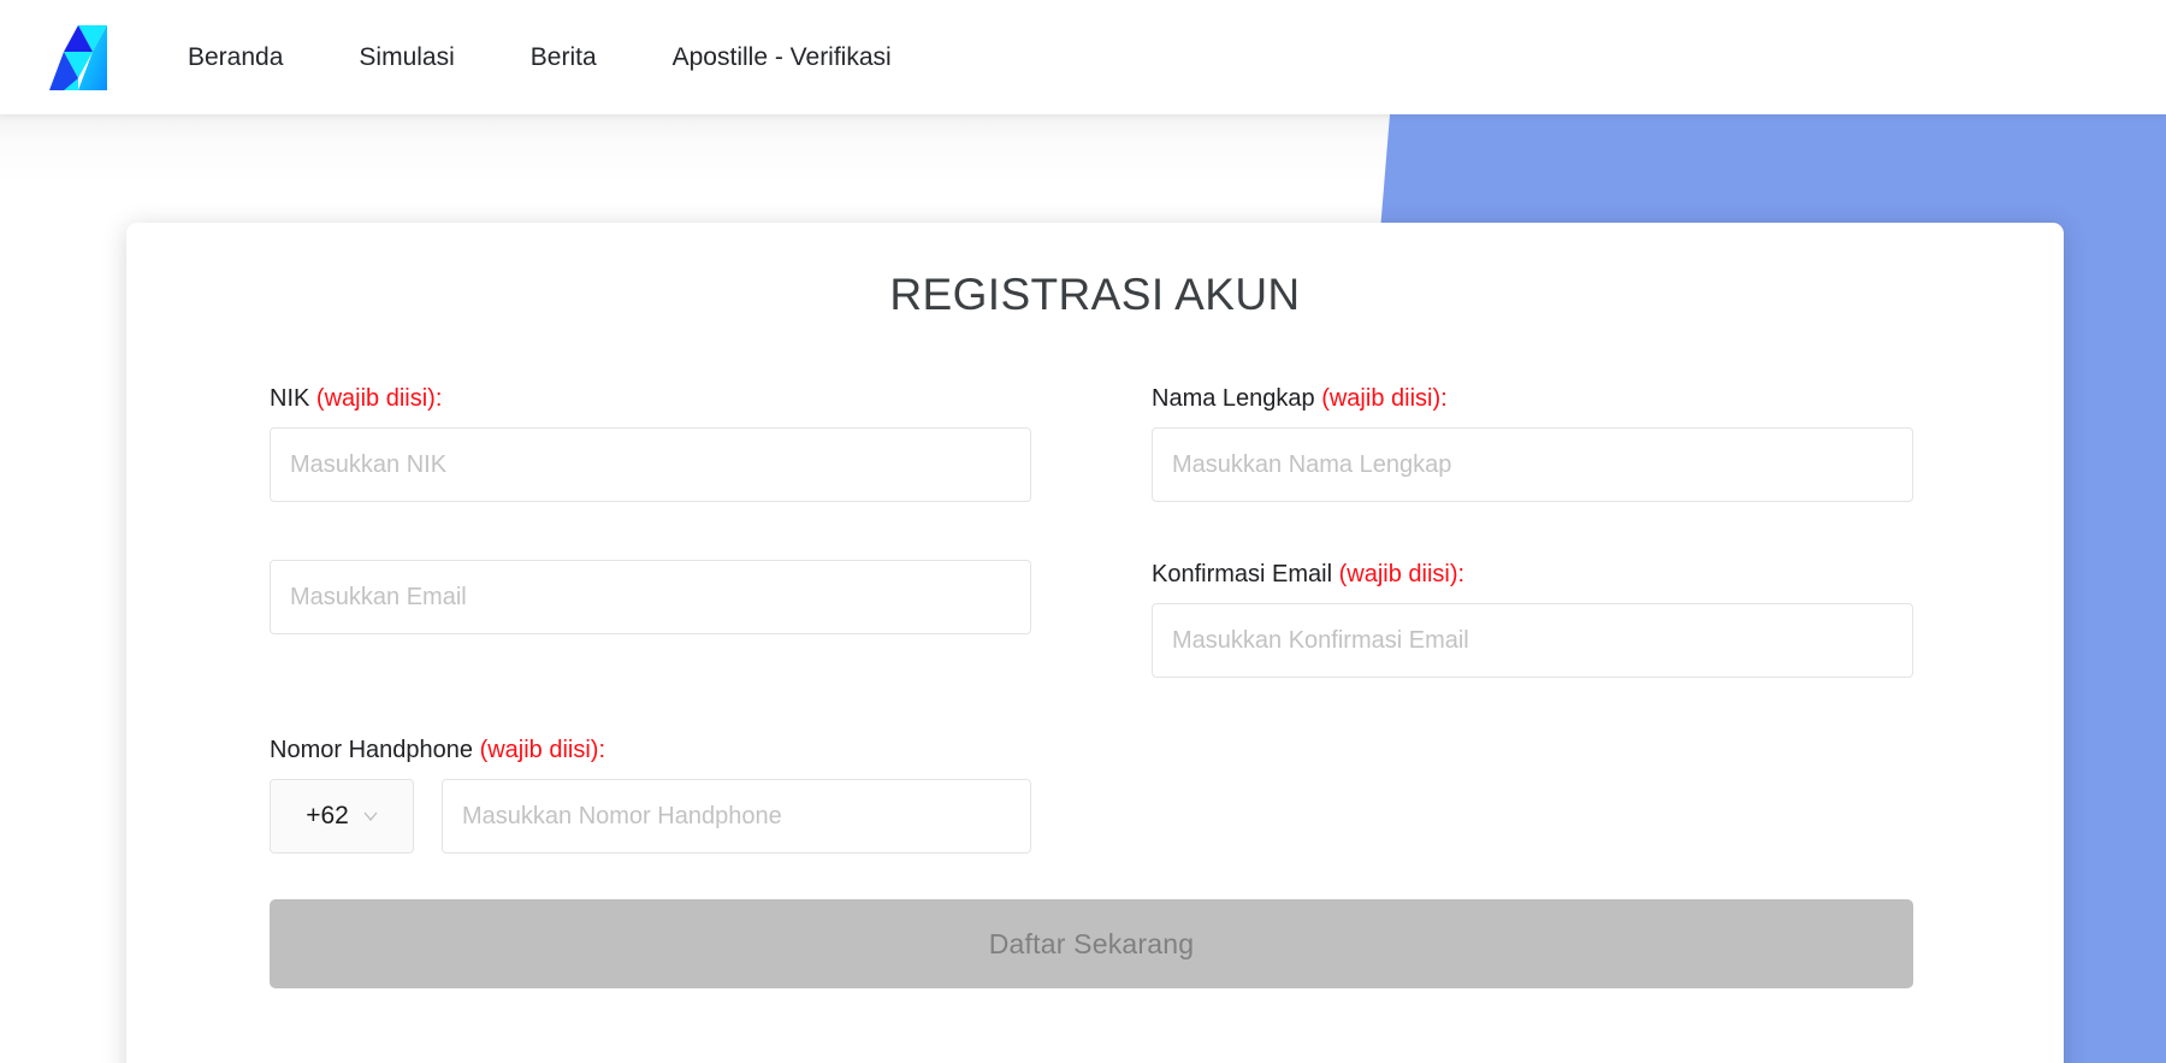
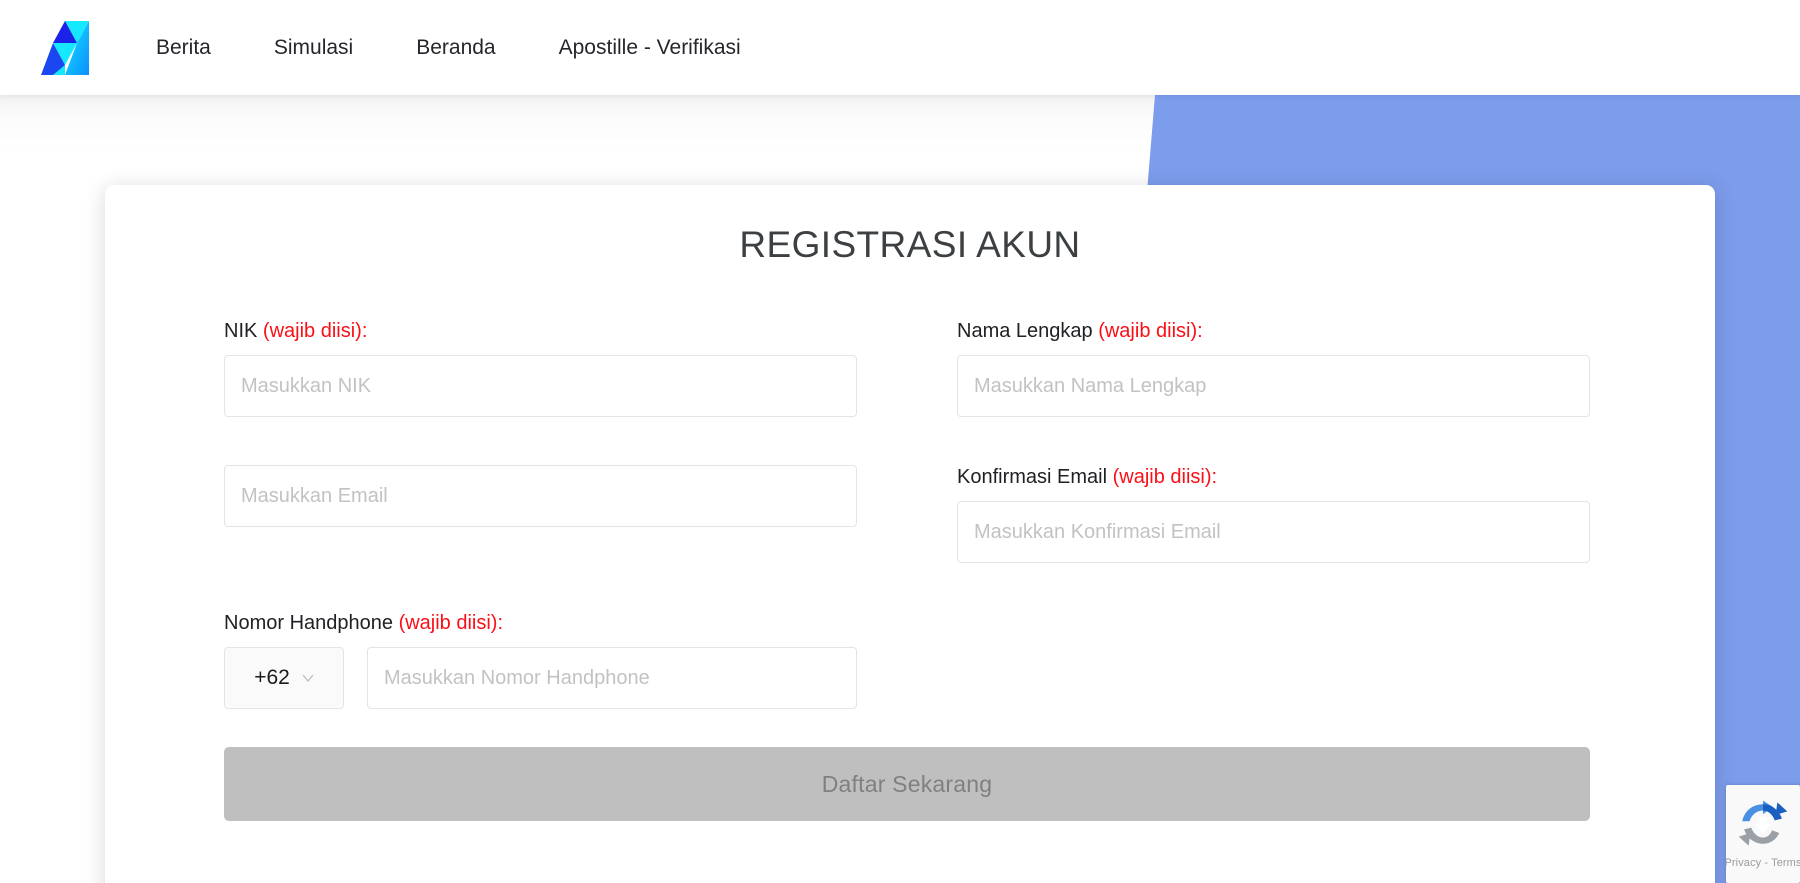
- Beranda
+ Berita
  Simulasi
- Berita
+ Beranda
  Apostille - Verifikasi
  REGISTRASI AKUN
  NIK (wajib diisi):
  Masukkan NIK
  Nama Lengkap (wajib diisi):
  Masukkan Nama Lengkap
  Masukkan Email
  Konfirmasi Email (wajib diisi):
  Masukkan Konfirmasi Email
  Nomor Handphone (wajib diisi):
  +62
  Masukkan Nomor Handphone
  Daftar Sekarang
+ Privacy - Terms
